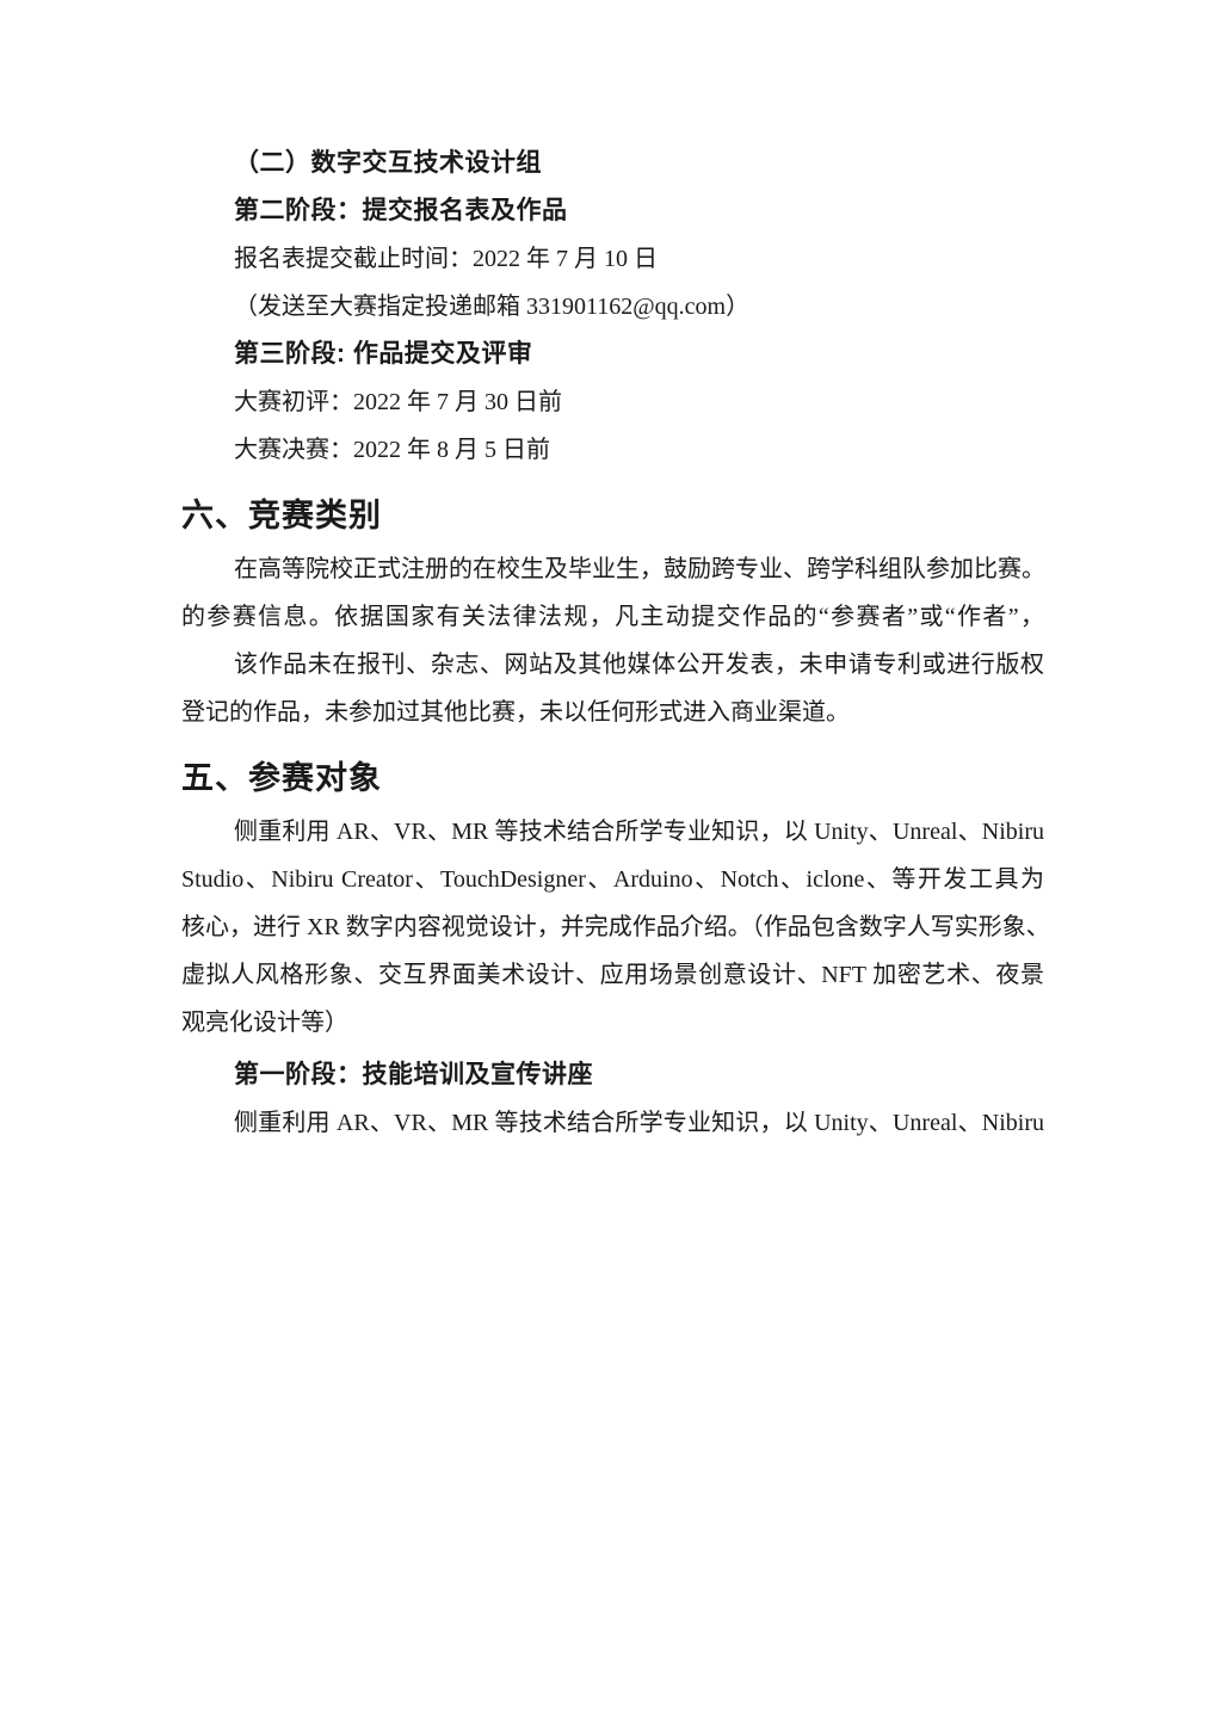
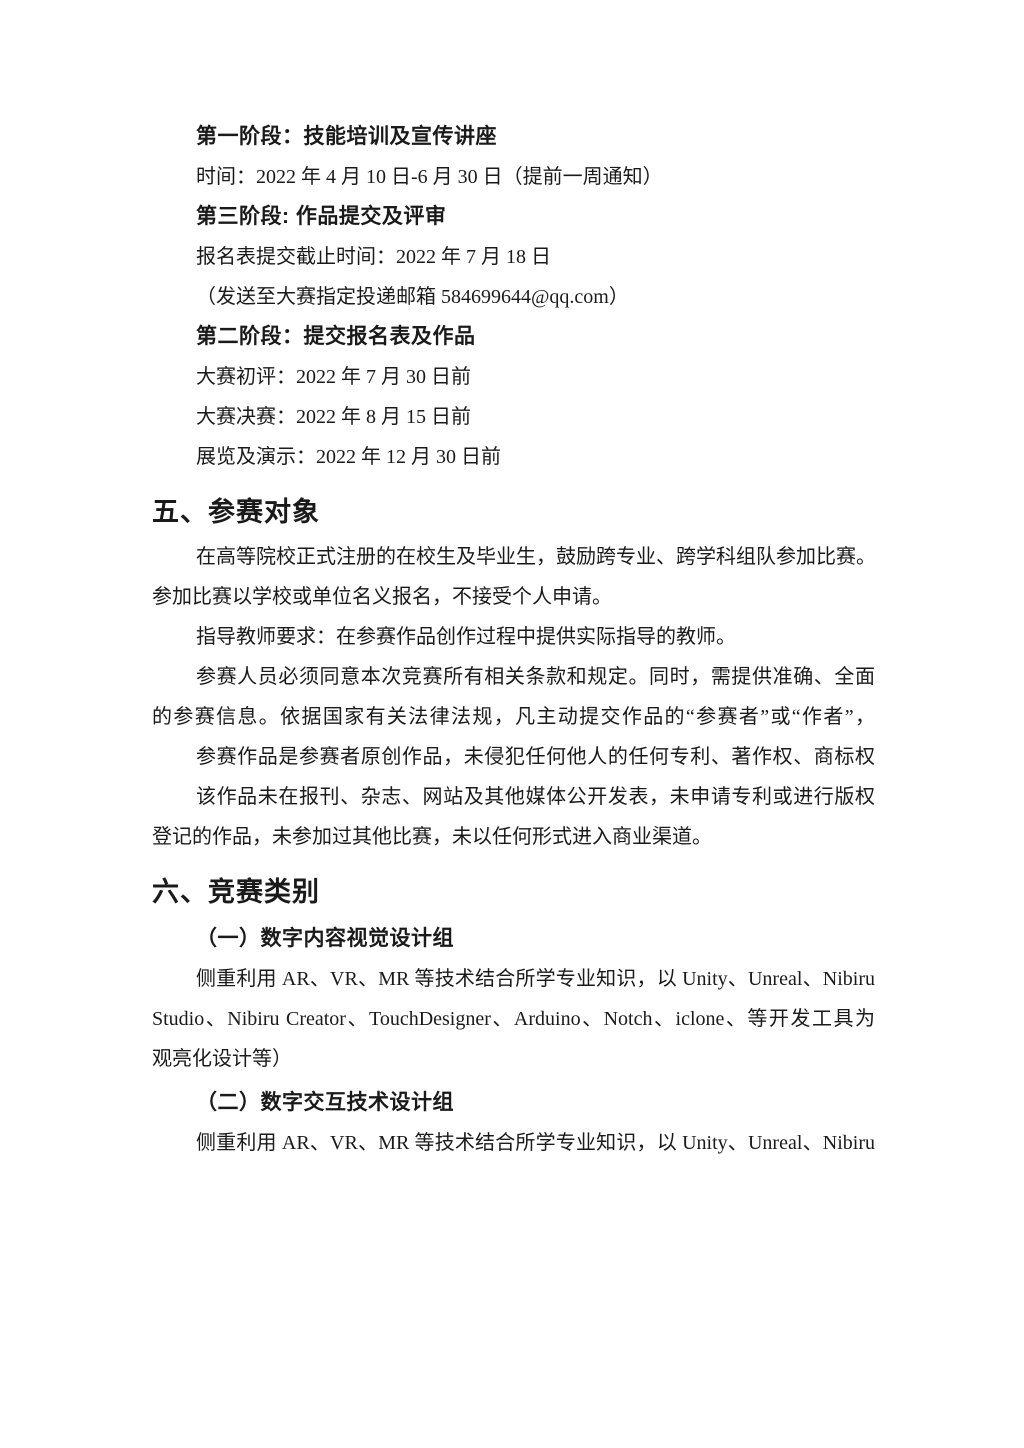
- （二）数字交互技术设计组
+ 第一阶段：技能培训及宣传讲座
+ 时间：2022 年 4 月 10 日-6 月 30 日（提前一周通知）
- 第二阶段：提交报名表及作品
+ 第三阶段: 作品提交及评审
- 报名表提交截止时间：2022 年 7 月 10 日
+ 报名表提交截止时间：2022 年 7 月 18 日
- （发送至大赛指定投递邮箱 331901162@qq.com）
+ （发送至大赛指定投递邮箱 584699644@qq.com）
- 第三阶段: 作品提交及评审
+ 第二阶段：提交报名表及作品
  大赛初评：2022 年 7 月 30 日前
- 大赛决赛：2022 年 8 月 5 日前
+ 大赛决赛：2022 年 8 月 15 日前
+ 展览及演示：2022 年 12 月 30 日前
- 六、竞赛类别
+ 五、参赛对象
  在高等院校正式注册的在校生及毕业生，鼓励跨专业、跨学科组队参加比赛。
+ 参加比赛以学校或单位名义报名，不接受个人申请。
+ 指导教师要求：在参赛作品创作过程中提供实际指导的教师。
+ 参赛人员必须同意本次竞赛所有相关条款和规定。同时，需提供准确、全面
  的参赛信息。依据国家有关法律法规，凡主动提交作品的“参赛者”或“作者”，
+ 参赛作品是参赛者原创作品，未侵犯任何他人的任何专利、著作权、商标权
  该作品未在报刊、杂志、网站及其他媒体公开发表，未申请专利或进行版权
  登记的作品，未参加过其他比赛，未以任何形式进入商业渠道。
- 五、参赛对象
+ 六、竞赛类别
+ （一）数字内容视觉设计组
  侧重利用 AR、VR、MR 等技术结合所学专业知识，以 Unity、Unreal、Nibiru
  Studio、Nibiru Creator、TouchDesigner、Arduino、Notch、iclone、等开发工具为
- 核心，进行 XR 数字内容视觉设计，并完成作品介绍。（作品包含数字人写实形象、
- 虚拟人风格形象、交互界面美术设计、应用场景创意设计、NFT 加密艺术、夜景
  观亮化设计等）
- 第一阶段：技能培训及宣传讲座
+ （二）数字交互技术设计组
  侧重利用 AR、VR、MR 等技术结合所学专业知识，以 Unity、Unreal、Nibiru
